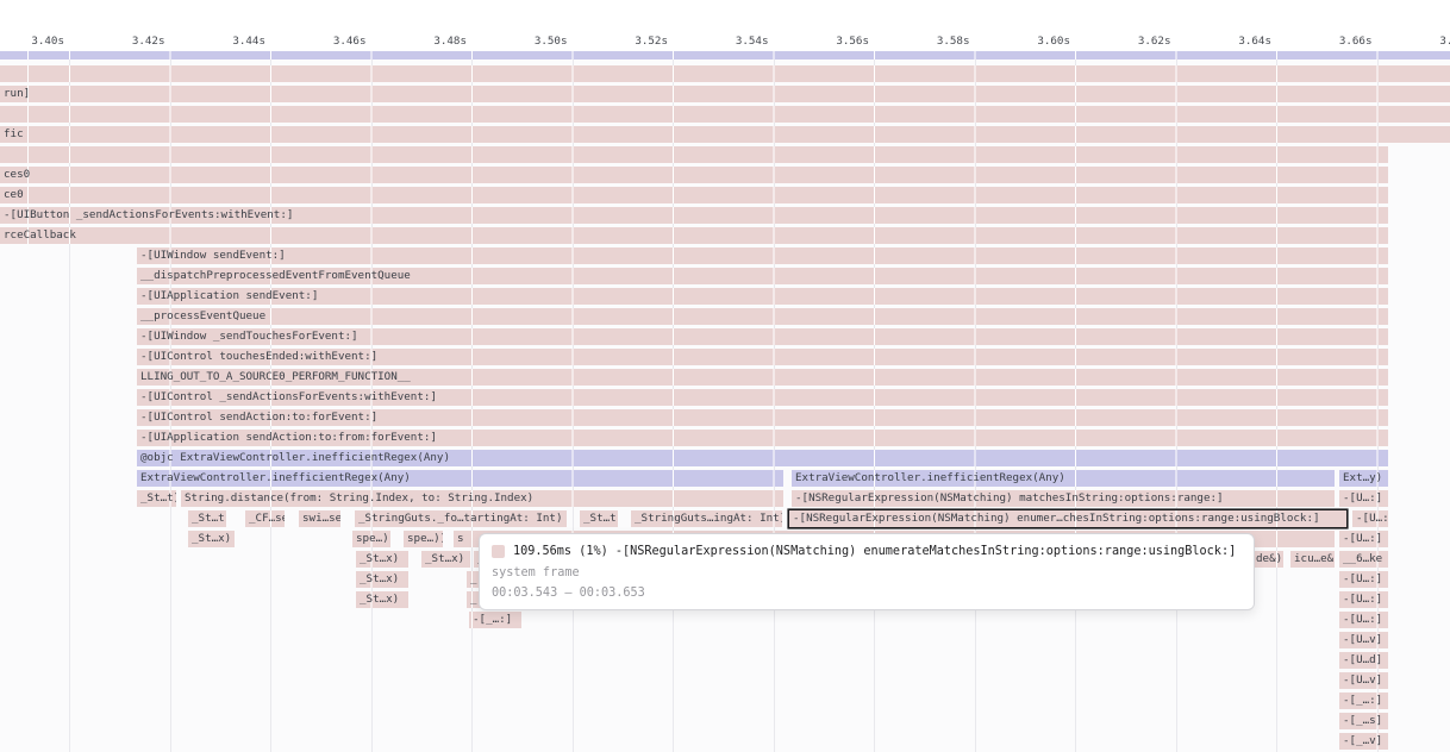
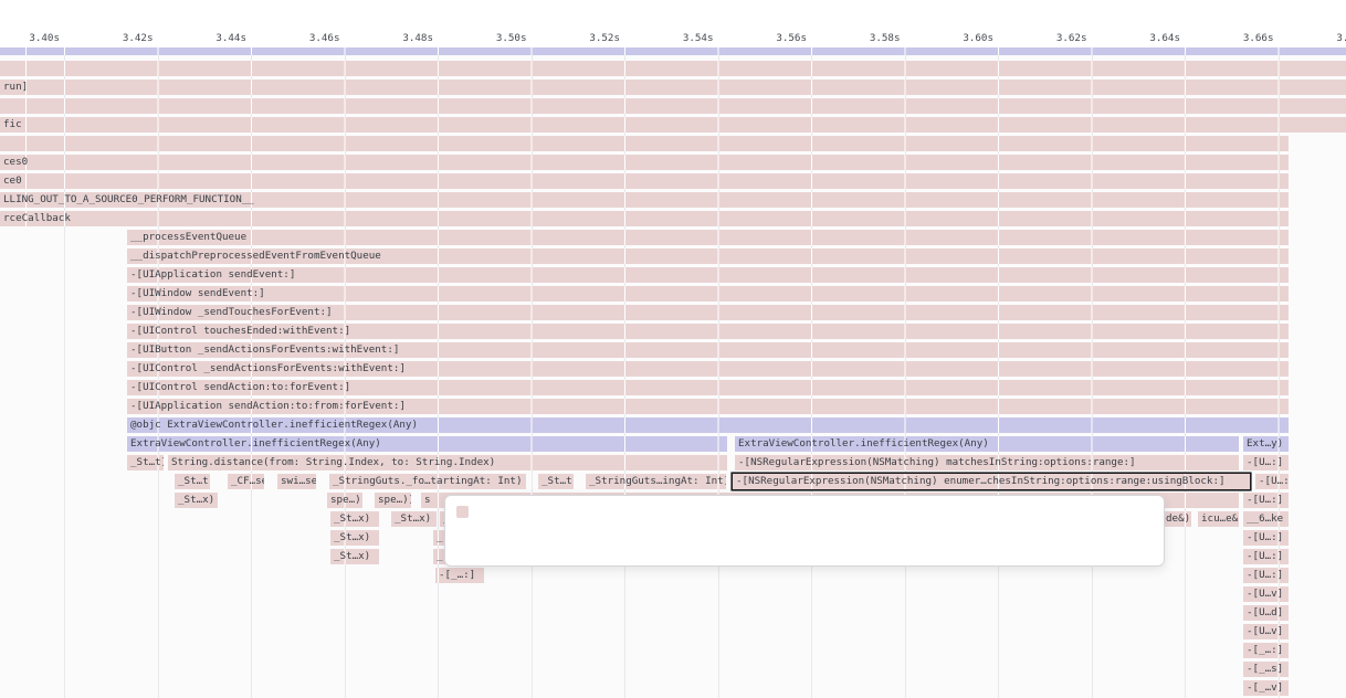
  3.40s
  3.42s
  3.44s
  3.46s
  3.48s
  3.50s
  3.52s
  3.54s
  3.56s
  3.58s
  3.60s
  3.62s
  3.64s
  3.66s
  run]
  fic
  ces0
  ce0
- -[UIButton _sendActionsForEvents:withEvent:]
+ LLING_OUT_TO_A_SOURCE0_PERFORM_FUNCTION__
  rceCallback
- -[UIWindow sendEvent:]
+ __processEventQueue
  __dispatchPreprocessedEventFromEventQueue
  -[UIApplication sendEvent:]
- __processEventQueue
+ -[UIWindow sendEvent:]
  -[UIWindow _sendTouchesForEvent:]
  -[UIControl touchesEnded:withEvent:]
- LLING_OUT_TO_A_SOURCE0_PERFORM_FUNCTION__
+ -[UIButton _sendActionsForEvents:withEvent:]
  -[UIControl _sendActionsForEvents:withEvent:]
  -[UIControl sendAction:to:forEvent:]
  -[UIApplication sendAction:to:from:forEvent:]
  @objc ExtraViewController.inefficientRegex(Any)
  ExtraViewController.inefficientRegex(Any)
  ExtraViewController.inefficientRegex(Any)
  Ext…y)
  _St…t
  String.distance(from: String.Index, to: String.Index)
  -[NSRegularExpression(NSMatching) matchesInString:options:range:]
  -[U…:]
  _St…t
  _CF…s
  swi…se
  _StringGuts._fo…tartingAt: Int)
  _St…t
  _StringGuts…ingAt: Int
  -[NSRegularExpression(NSMatching) enumer…chesInString:options:range:usingBlock:]
  -[U…:
  _St…x)
  spe…)
  spe…)
  s
  -[U…:]
  _St…x)
  _St…x)
  de&)
  icu…e&
  __6…ke
  _St…x)
  _
  -[U…:]
  _St…x)
  _
  -[U…:]
  -[_…:]
  -[U…:]
  -[U…v]
  -[U…d]
  -[U…v]
  -[_…:]
  -[_…s]
  -[_…v]
- 109.56ms (1%) -[NSRegularExpression(NSMatching) enumerateMatchesInString:options:range:usingBlock:]
- system frame
- 00:03.543 — 00:03.653
